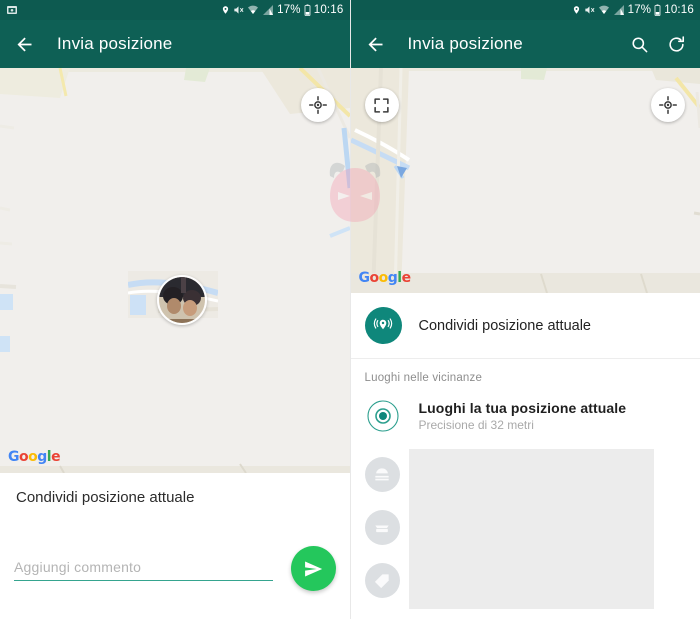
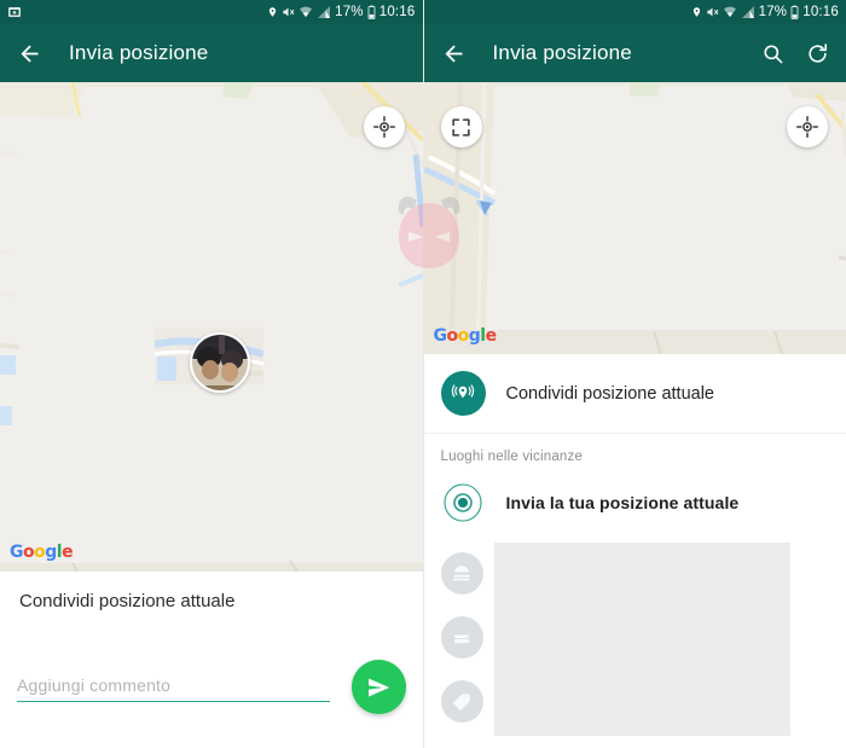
  17%
  10:16
  Invia posizione
  Google
  Condividi posizione attuale
  Aggiungi commento
  17%
  10:16
  Invia posizione
  Google
  Condividi posizione attuale
  Luoghi nelle vicinanze
- Luoghi la tua posizione attuale
+ Invia la tua posizione attuale
- Precisione di 32 metri
